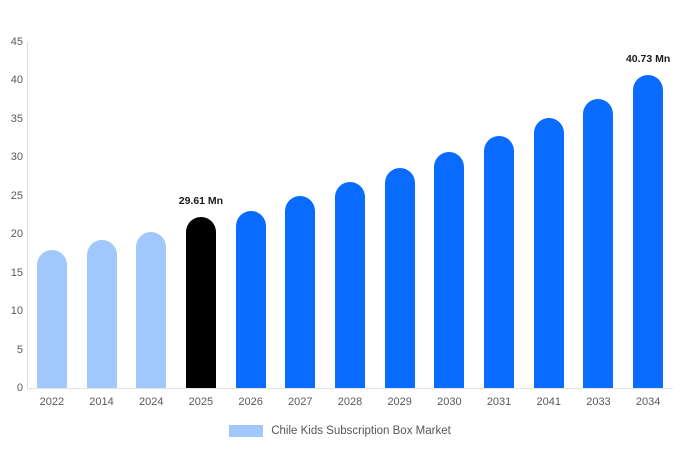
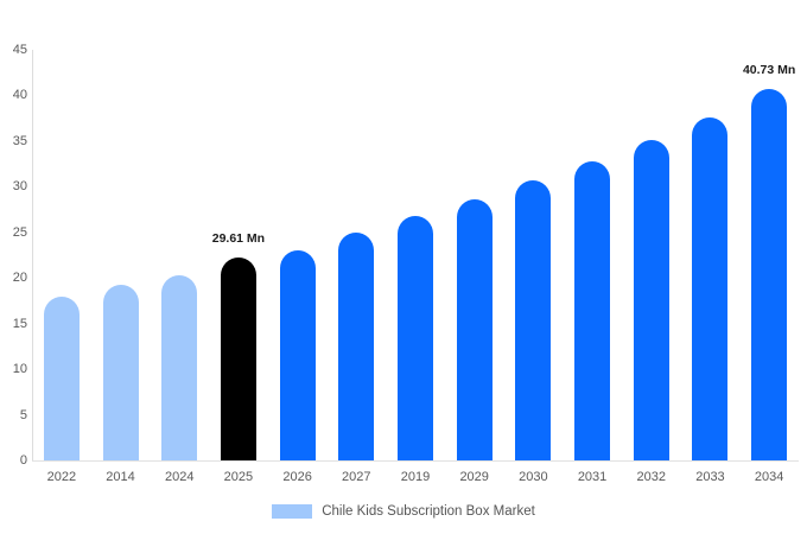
  0
  5
  10
  15
  20
  25
  30
  35
  40
  45
  29.61 Mn
  40.73 Mn
  Chile Kids Subscription Box Market
  2022
  2014
  2024
  2025
  2026
  2027
- 2028
+ 2019
  2029
  2030
  2031
- 2041
+ 2032
  2033
  2034
